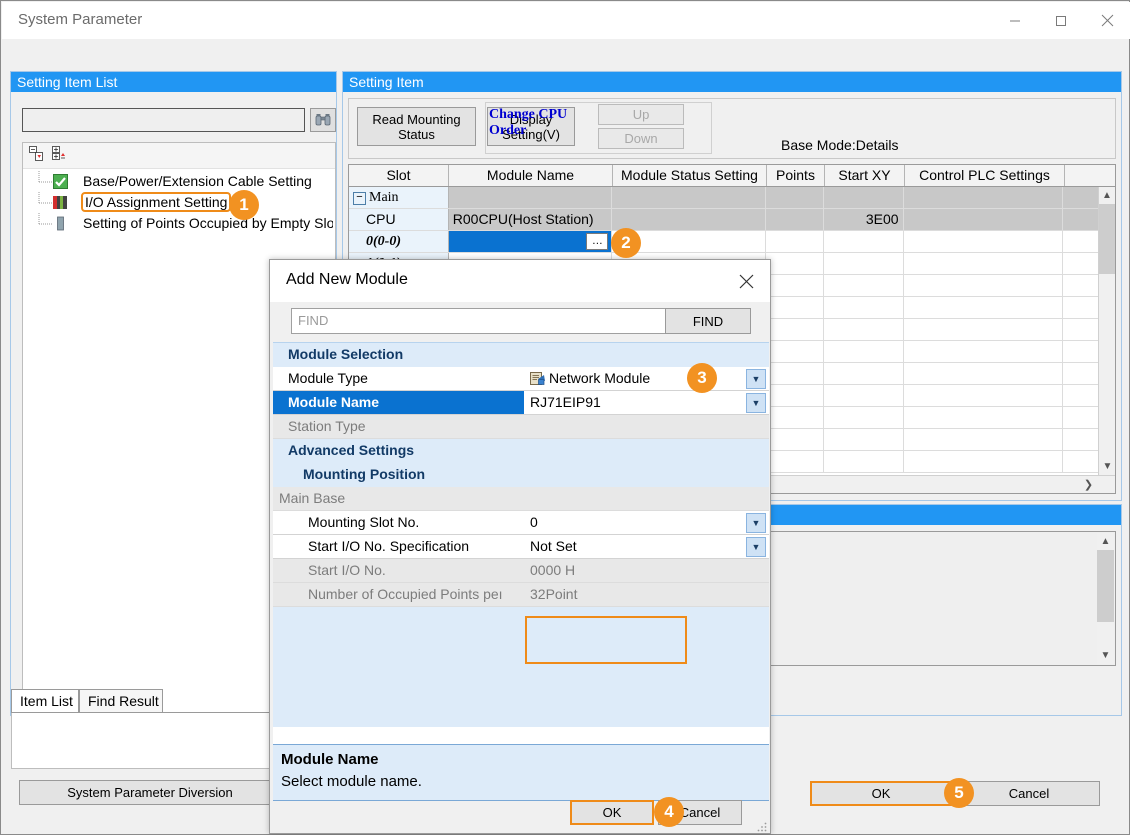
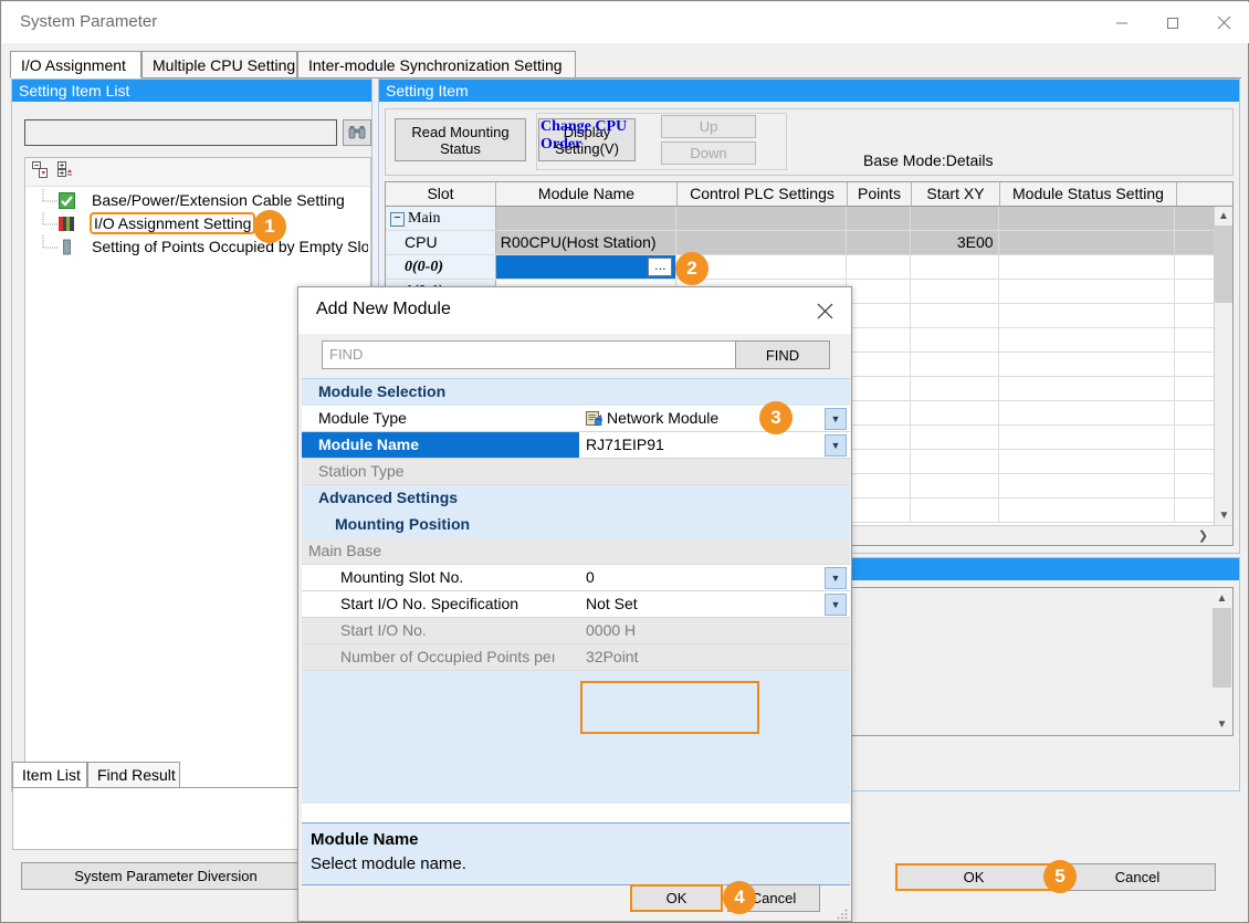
  System Parameter
+ I/O Assignment
+ Multiple CPU Setting
+ Inter-module Synchronization Setting
  Setting Item List
  Base/Power/Extension Cable Setting
  I/O Assignment Setting
  Setting of Points Occupied by Empty Slo
  Item List
  Find Result
  System Parameter Diversion
  Setting Item
  Read Mounting
  Status
  Display
  Setting(V)
  Change CPU
  Order
  Up
  Down
  Base Mode:Details
  Slot
  Module Name
- Module Status Setting
+ Control PLC Settings
  Points
  Start XY
- Control PLC Settings
+ Module Status Setting
  − Main
  CPU
  R00CPU(Host Station)
  3E00
  0(0-0)
  …
  ▲
  ▼
  ❯
  ▲
  ▼
  OK
  Cancel
  Add New Module
  FIND
  FIND
  Module Selection
  Module Type
  Network Module
  ▼
  Module Name
  RJ71EIP91
  ▼
  Station Type
  Advanced Settings
  Mounting Position
  Main Base
  Mounting Slot No.
  0
  ▼
  Start I/O No. Specification
  Not Set
  ▼
  Start I/O No.
  0000 H
  Number of Occupied Points peı
  32Point
  Module Name
  Select module name.
  OK
  Cancel
  1
  2
  3
  4
  5
